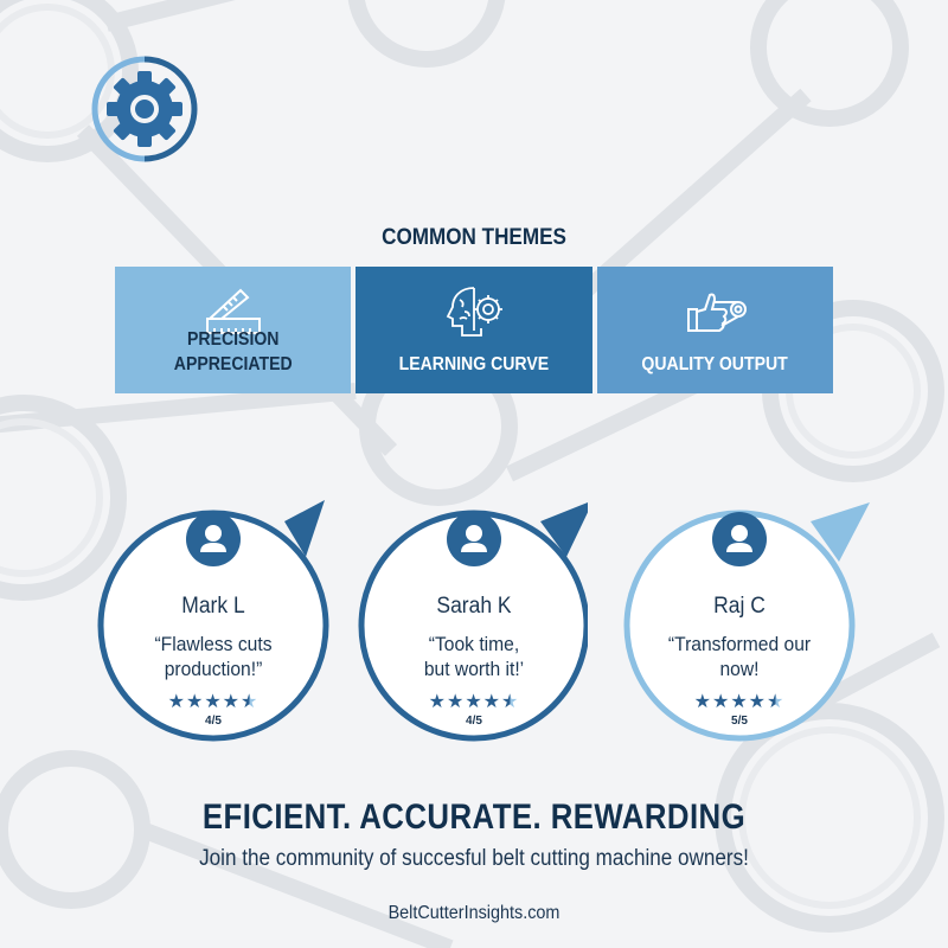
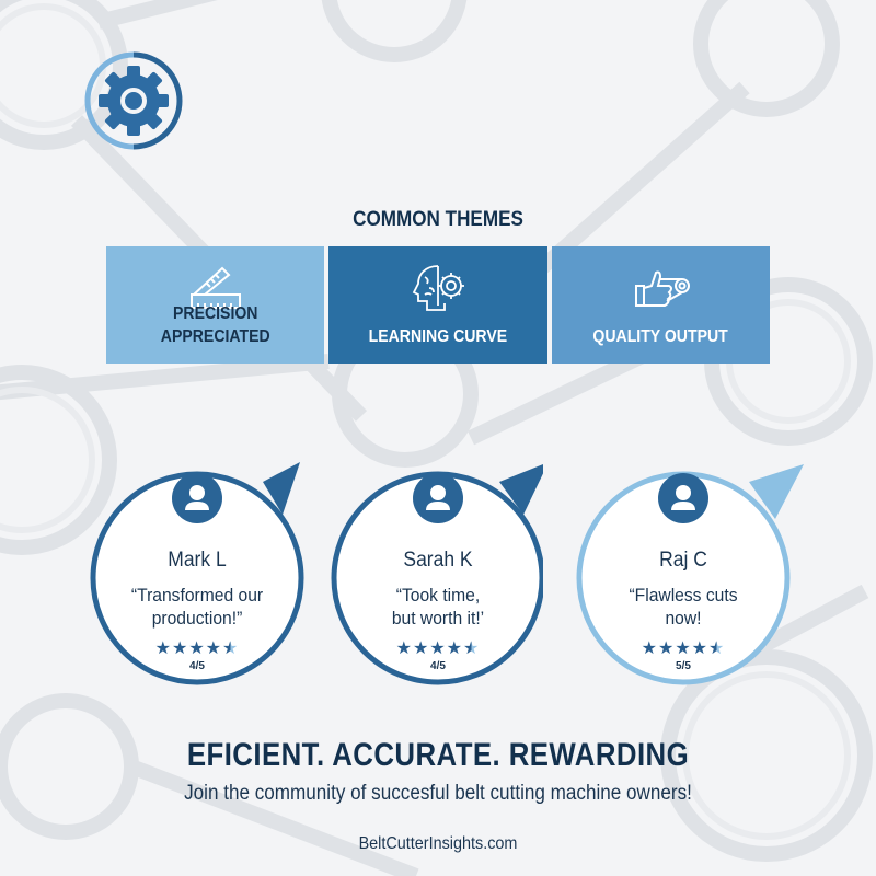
  COMMON THEMES
  PRECISION
  APPRECIATED
  LEARNING CURVE
  QUALITY OUTPUT
  Mark L
- “Flawless cuts
+ “Transformed our
  production!”
  ★★★★★
  4/5
  Sarah K
  “Took time,
  but worth it!’
  ★★★★★
  4/5
  Raj C
- “Transformed our
+ “Flawless cuts
  now!
  ★★★★★
  5/5
  EFICIENT. ACCURATE. REWARDING
  Join the community of succesful belt cutting machine owners!
  BeltCutterInsights.com
